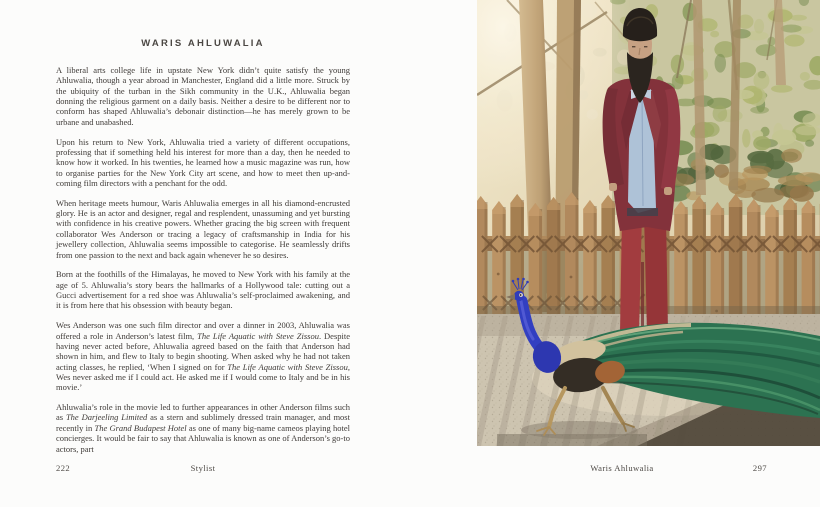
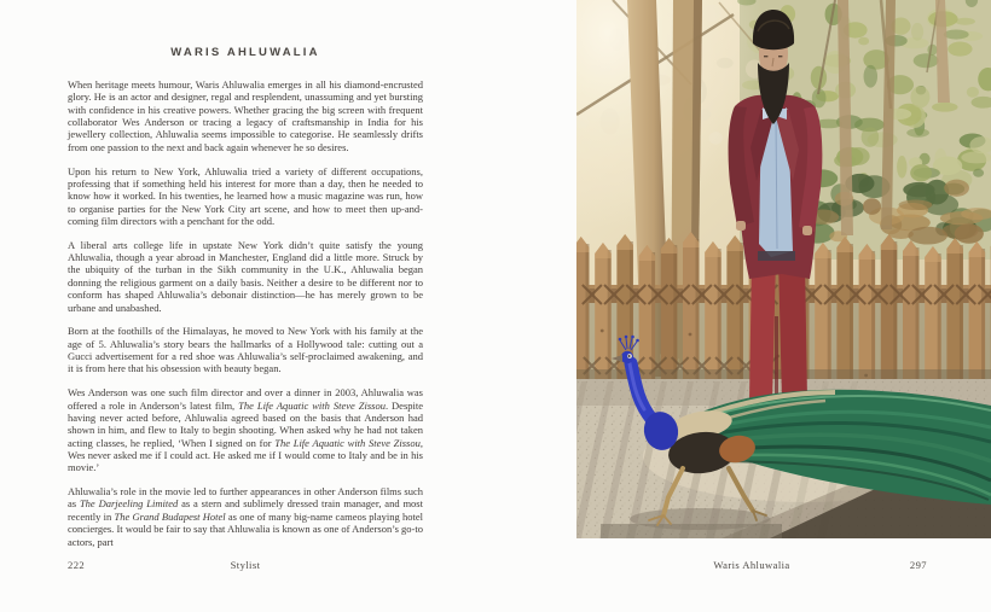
  WARIS AHLUWALIA
- A liberal arts college life in upstate New York didn’t quite satisfy the young Ahluwalia, though a year abroad in Manchester, England did a little more. Struck by the ubiquity of the turban in the Sikh community in the U.K., Ahluwalia began donning the religious garment on a daily basis. Neither a desire to be different nor to conform has shaped Ahluwalia’s debonair distinction—he has merely grown to be urbane and unabashed.
+ When heritage meets humour, Waris Ahluwalia emerges in all his diamond-encrusted glory. He is an actor and designer, regal and resplendent, unassuming and yet bursting with confidence in his creative powers. Whether gracing the big screen with frequent collaborator Wes Anderson or tracing a legacy of craftsmanship in India for his jewellery collection, Ahluwalia seems impossible to categorise. He seamlessly drifts from one passion to the next and back again whenever he so desires.
  Upon his return to New York, Ahluwalia tried a variety of different occupations, professing that if something held his interest for more than a day, then he needed to know how it worked. In his twenties, he learned how a music magazine was run, how to organise parties for the New York City art scene, and how to meet then up-and-coming film directors with a penchant for the odd.
- When heritage meets humour, Waris Ahluwalia emerges in all his diamond-encrusted glory. He is an actor and designer, regal and resplendent, unassuming and yet bursting with confidence in his creative powers. Whether gracing the big screen with frequent collaborator Wes Anderson or tracing a legacy of craftsmanship in India for his jewellery collection, Ahluwalia seems impossible to categorise. He seamlessly drifts from one passion to the next and back again whenever he so desires.
+ A liberal arts college life in upstate New York didn’t quite satisfy the young Ahluwalia, though a year abroad in Manchester, England did a little more. Struck by the ubiquity of the turban in the Sikh community in the U.K., Ahluwalia began donning the religious garment on a daily basis. Neither a desire to be different nor to conform has shaped Ahluwalia’s debonair distinction—he has merely grown to be urbane and unabashed.
  Born at the foothills of the Himalayas, he moved to New York with his family at the age of 5. Ahluwalia’s story bears the hallmarks of a Hollywood tale: cutting out a Gucci advertisement for a red shoe was Ahluwalia’s self-proclaimed awakening, and it is from here that his obsession with beauty began.
- Wes Anderson was one such film director and over a dinner in 2003, Ahluwalia was offered a role in Anderson’s latest film, The Life Aquatic with Steve Zissou. Despite having never acted before, Ahluwalia agreed based on the faith that Anderson had shown in him, and flew to Italy to begin shooting. When asked why he had not taken acting classes, he replied, ‘When I signed on for The Life Aquatic with Steve Zissou, Wes never asked me if I could act. He asked me if I would come to Italy and be in his movie.’
+ Wes Anderson was one such film director and over a dinner in 2003, Ahluwalia was offered a role in Anderson’s latest film, The Life Aquatic with Steve Zissou. Despite having never acted before, Ahluwalia agreed based on the basis that Anderson had shown in him, and flew to Italy to begin shooting. When asked why he had not taken acting classes, he replied, ‘When I signed on for The Life Aquatic with Steve Zissou, Wes never asked me if I could act. He asked me if I would come to Italy and be in his movie.’
  Ahluwalia’s role in the movie led to further appearances in other Anderson films such as The Darjeeling Limited as a stern and sublimely dressed train manager, and most recently in The Grand Budapest Hotel as one of many big-name cameos playing hotel concierges. It would be fair to say that Ahluwalia is known as one of Anderson’s go-to actors, part
  222
  Stylist
  Waris Ahluwalia
  297
